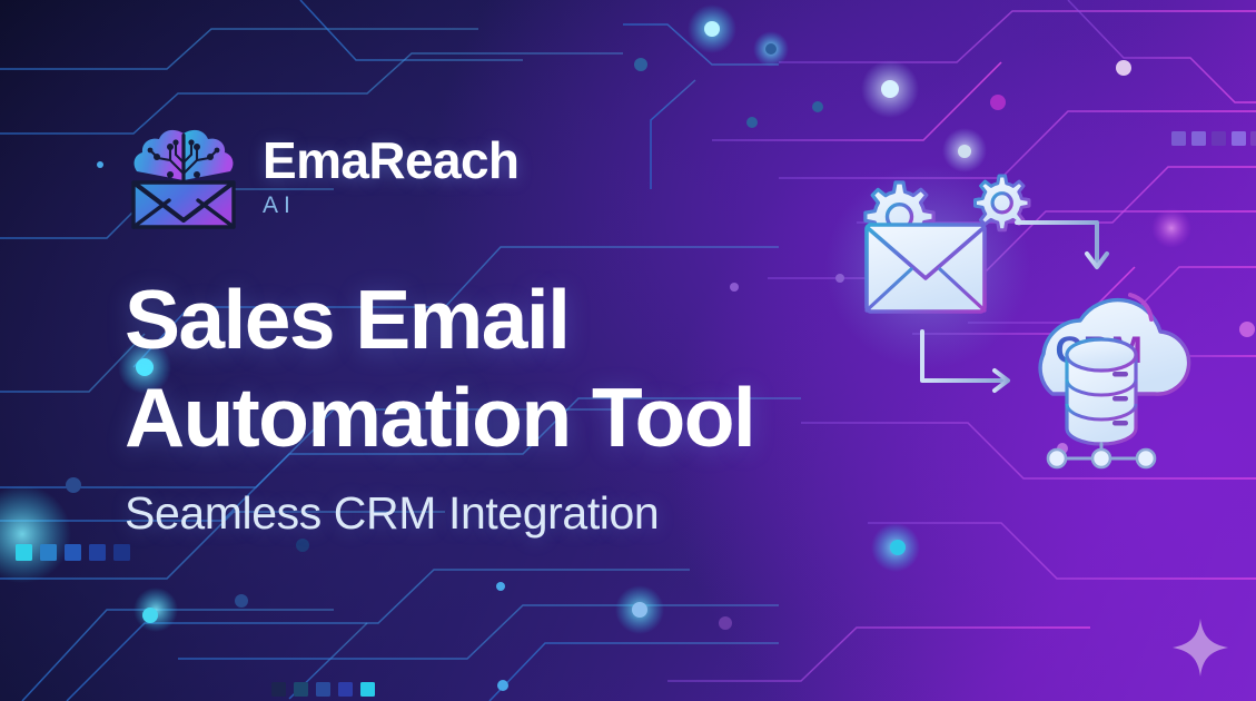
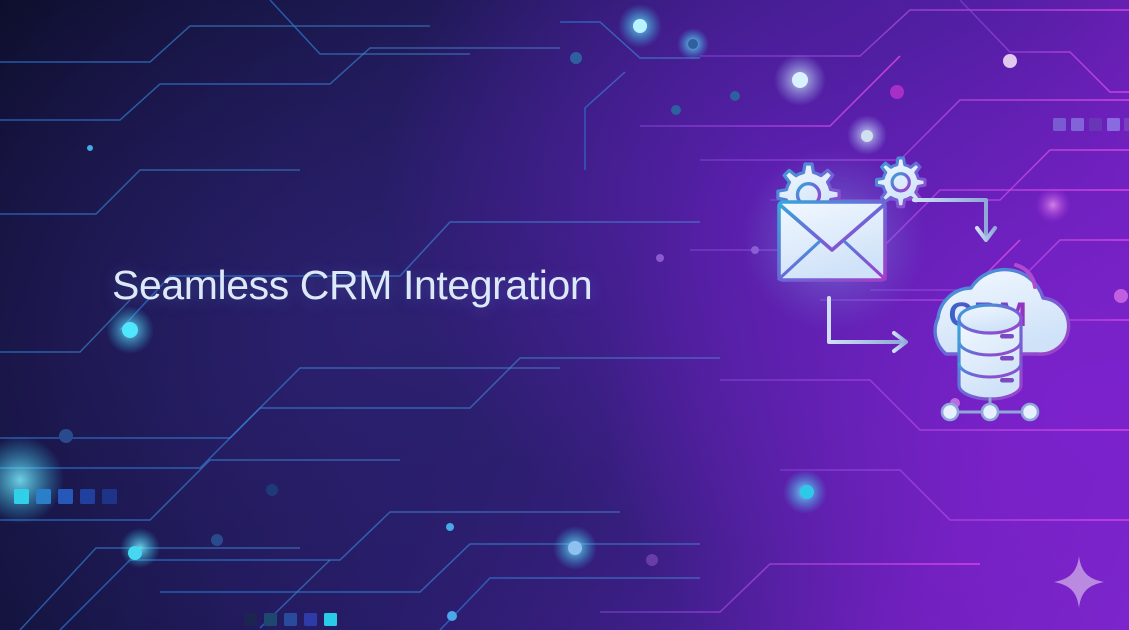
- EmaReach
- AI
- Sales Email
- Automation Tool
  Seamless CRM Integration
